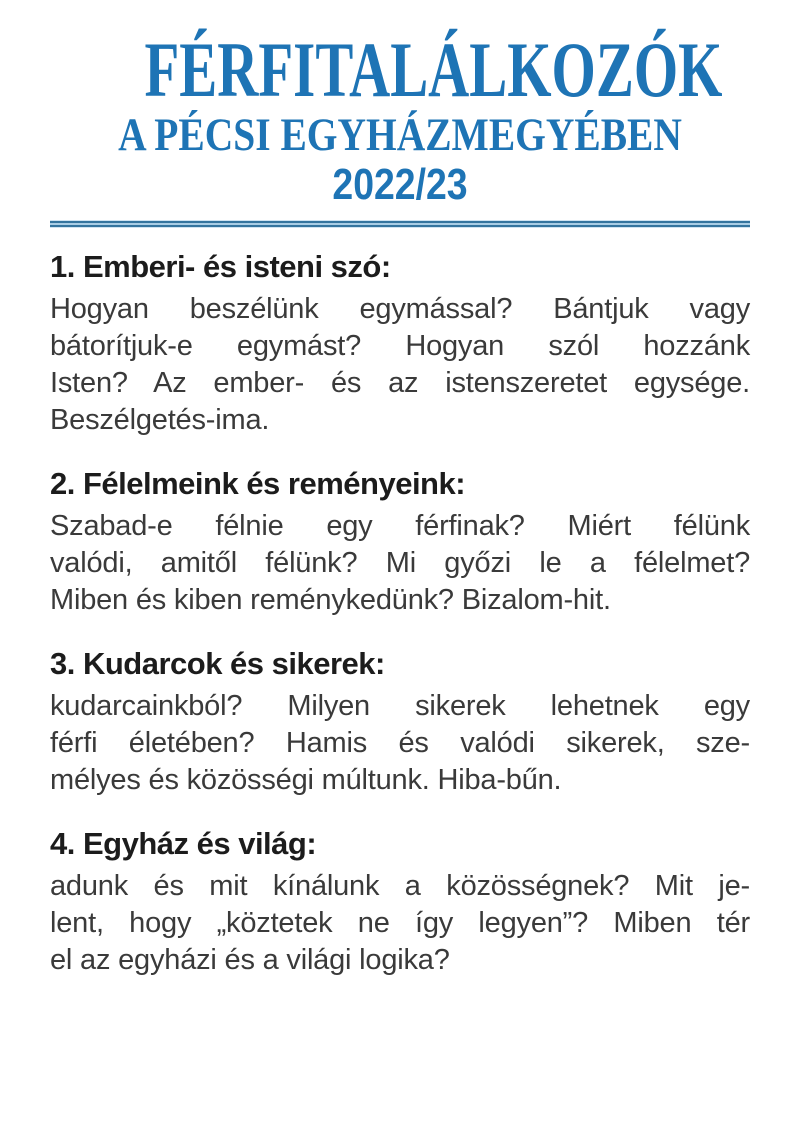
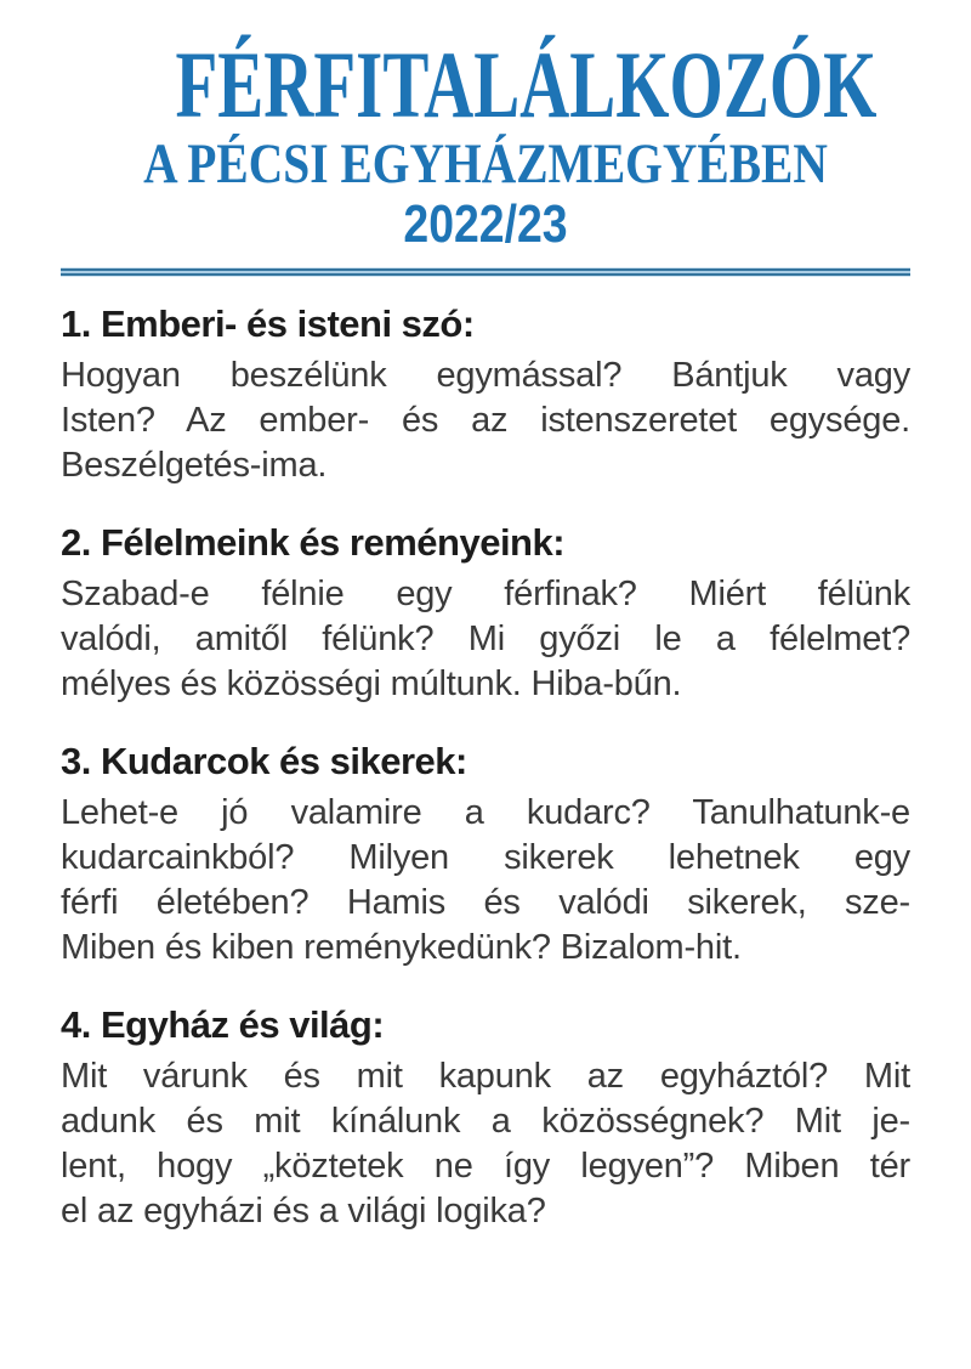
  FÉRFITALÁLKOZÓK
  A PÉCSI EGYHÁZMEGYÉBEN
  2022/23
  1. Emberi- és isteni szó:
  Hogyan beszélünk egymással? Bántjuk vagy
- bátorítjuk-e egymást? Hogyan szól hozzánk
  Isten? Az ember- és az istenszeretet egysége.
  Beszélgetés-ima.
  2. Félelmeink és reményeink:
  Szabad-e félnie egy férfinak? Miért félünk
  valódi, amitől félünk? Mi győzi le a félelmet?
- Miben és kiben reménykedünk? Bizalom-hit.
+ mélyes és közösségi múltunk. Hiba-bűn.
  3. Kudarcok és sikerek:
+ Lehet-e jó valamire a kudarc? Tanulhatunk-e
  kudarcainkból? Milyen sikerek lehetnek egy
  férfi életében? Hamis és valódi sikerek, sze-
- mélyes és közösségi múltunk. Hiba-bűn.
+ Miben és kiben reménykedünk? Bizalom-hit.
  4. Egyház és világ:
+ Mit várunk és mit kapunk az egyháztól? Mit
  adunk és mit kínálunk a közösségnek? Mit je-
  lent, hogy „köztetek ne így legyen”? Miben tér
  el az egyházi és a világi logika?
